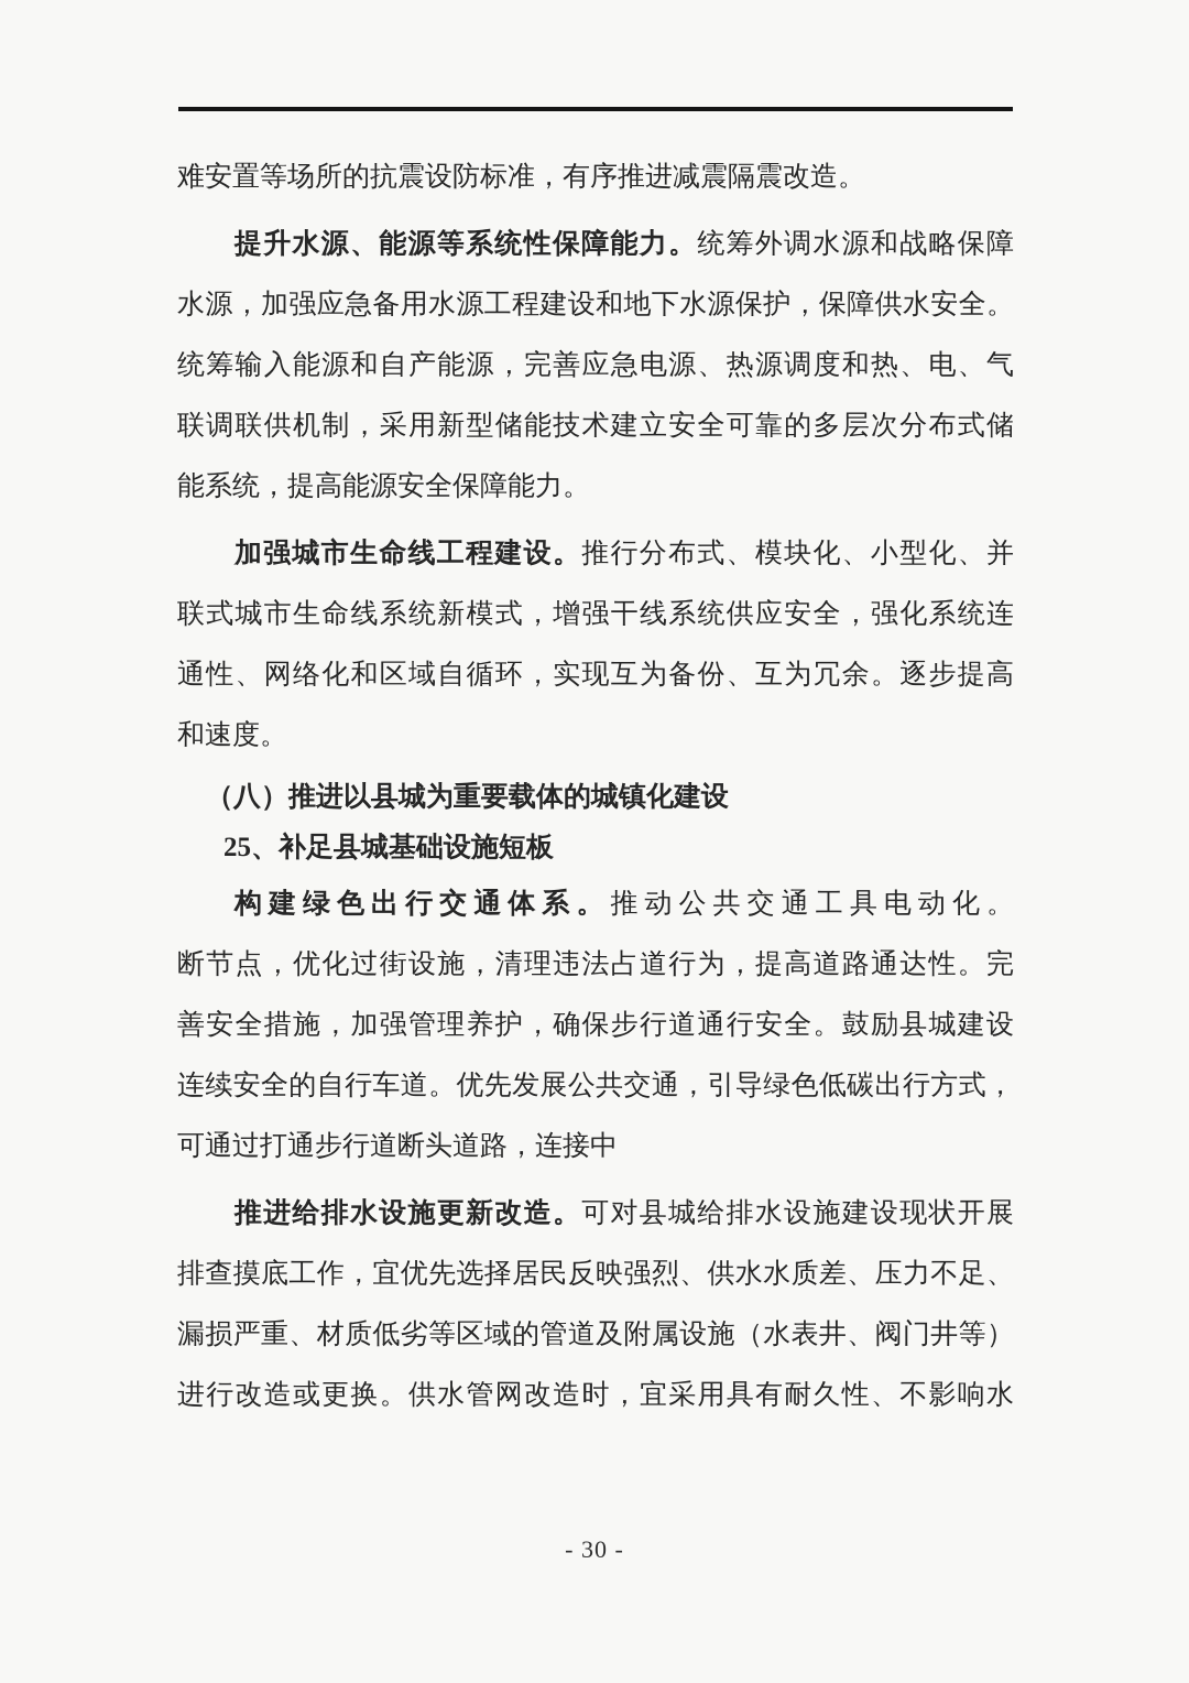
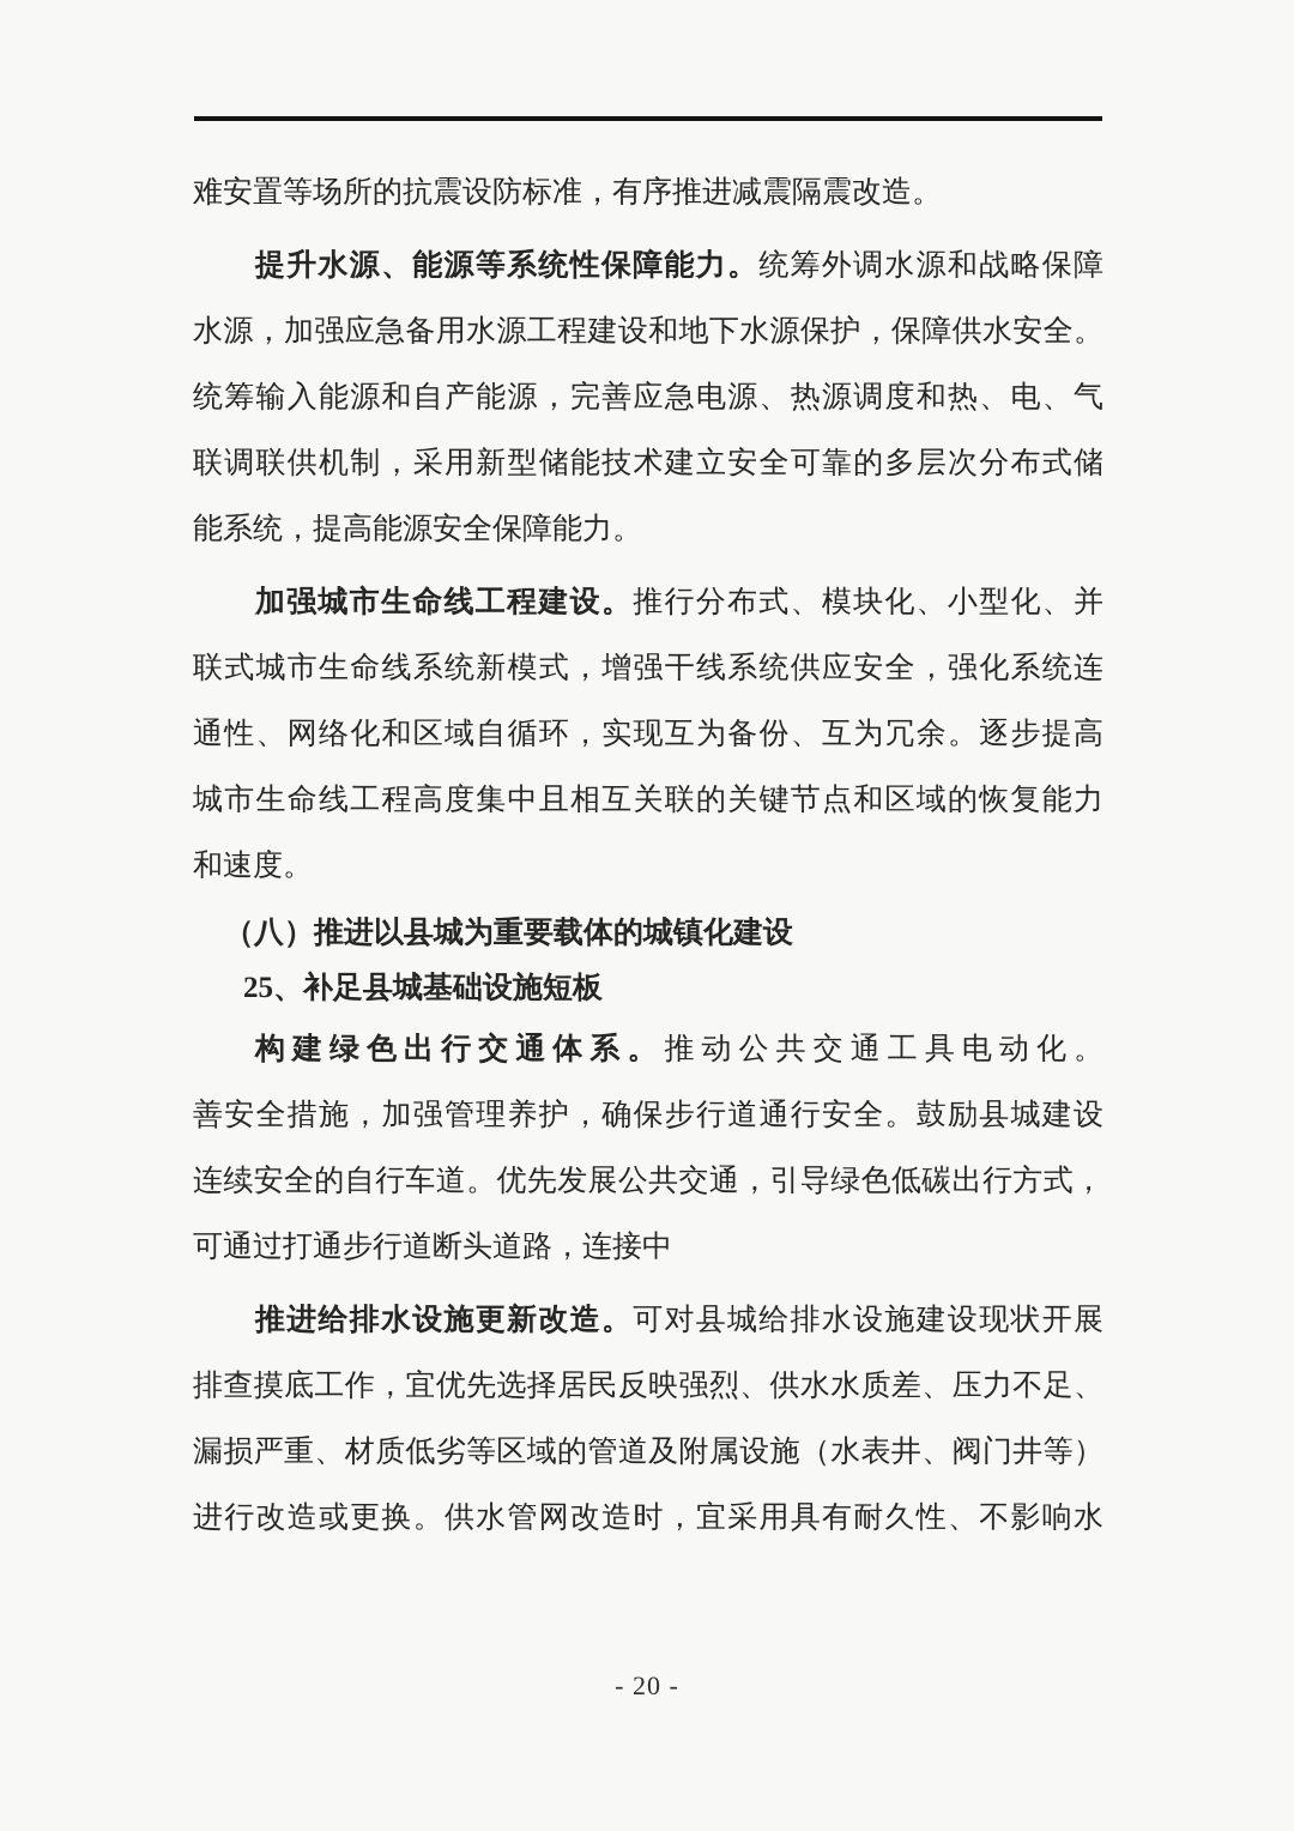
  难安置等场所的抗震设防标准，有序推进减震隔震改造。
  提升水源、能源等系统性保障能力。统筹外调水源和战略保障
  水源，加强应急备用水源工程建设和地下水源保护，保障供水安全。
  统筹输入能源和自产能源，完善应急电源、热源调度和热、电、气
  联调联供机制，采用新型储能技术建立安全可靠的多层次分布式储
  能系统，提高能源安全保障能力。
  加强城市生命线工程建设。推行分布式、模块化、小型化、并
  联式城市生命线系统新模式，增强干线系统供应安全，强化系统连
  通性、网络化和区域自循环，实现互为备份、互为冗余。逐步提高
+ 城市生命线工程高度集中且相互关联的关键节点和区域的恢复能力
  和速度。
  （八）推进以县城为重要载体的城镇化建设
  25、补足县城基础设施短板
  构建绿色出行交通体系。推动公共交通工具电动化。
- 断节点，优化过街设施，清理违法占道行为，提高道路通达性。完
  善安全措施，加强管理养护，确保步行道通行安全。鼓励县城建设
  连续安全的自行车道。优先发展公共交通，引导绿色低碳出行方式，
  可通过打通步行道断头道路，连接中
  推进给排水设施更新改造。可对县城给排水设施建设现状开展
  排查摸底工作，宜优先选择居民反映强烈、供水水质差、压力不足、
  漏损严重、材质低劣等区域的管道及附属设施（水表井、阀门井等）
  进行改造或更换。供水管网改造时，宜采用具有耐久性、不影响水
- - 30 -
+ - 20 -
